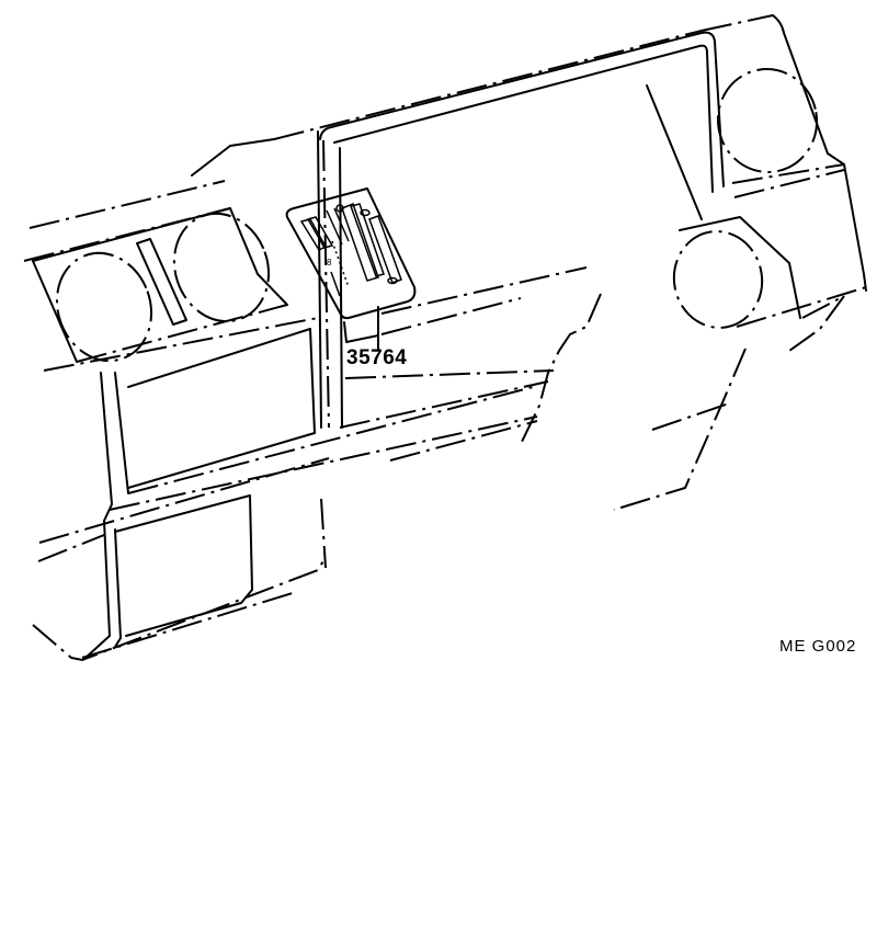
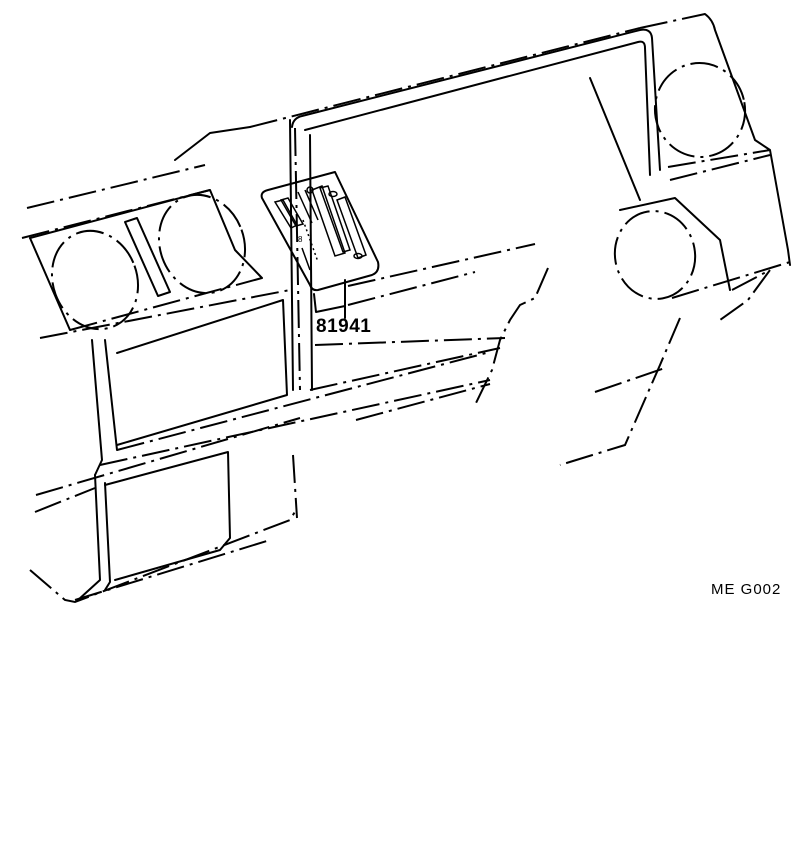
  8
- 35764
+ 81941
  ME G002
